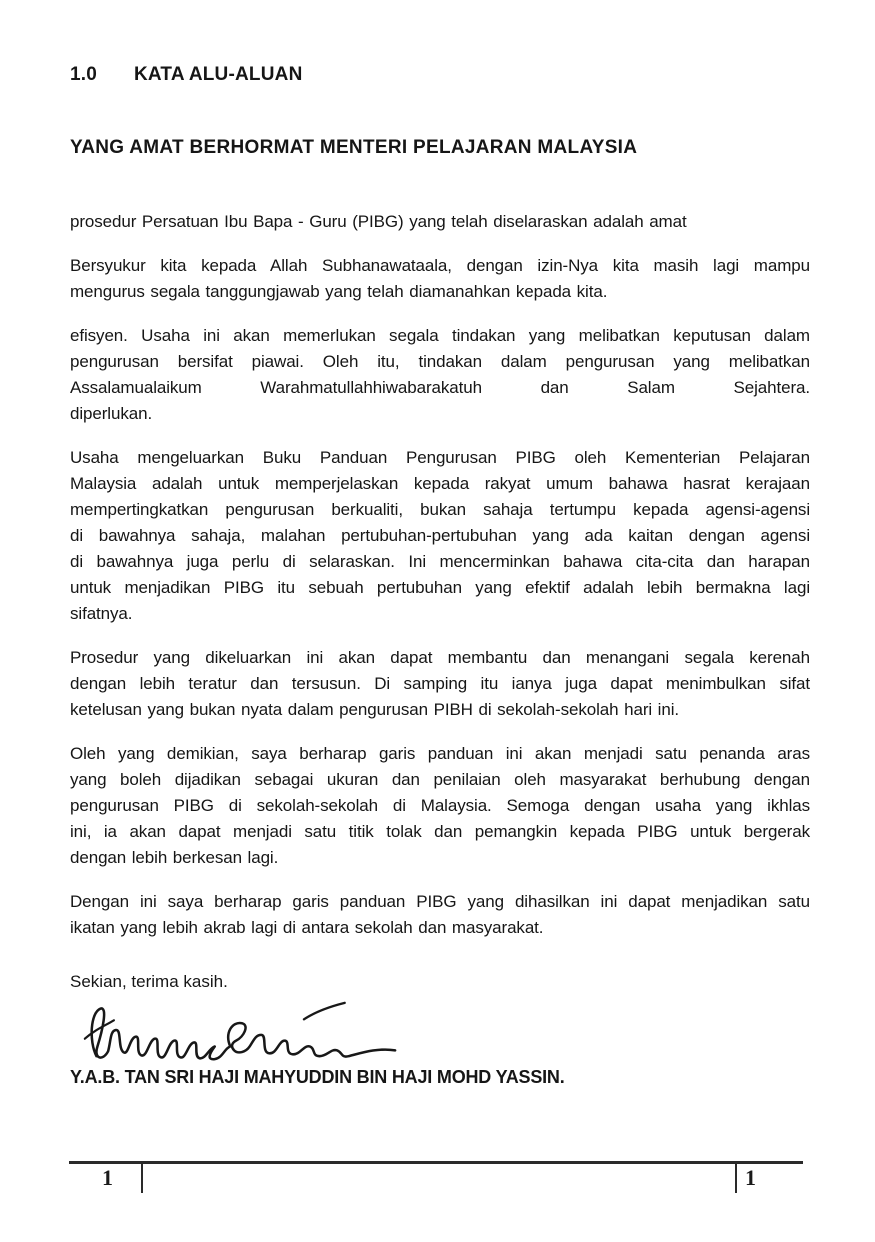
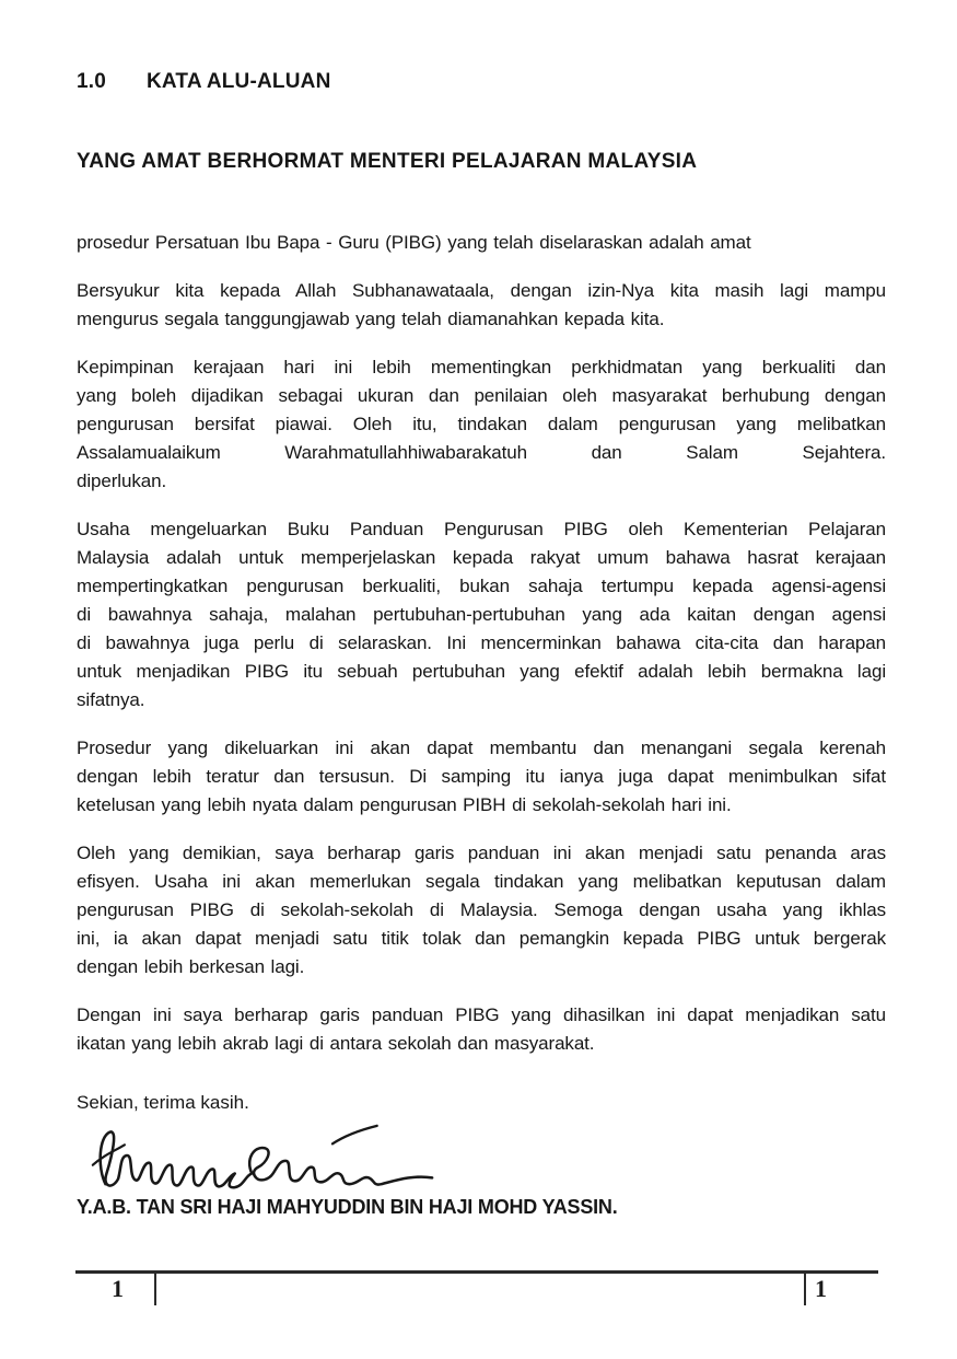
  1.0
  KATA ALU-ALUAN
  YANG AMAT BERHORMAT MENTERI PELAJARAN MALAYSIA
  prosedur Persatuan Ibu Bapa - Guru (PIBG) yang telah diselaraskan adalah amat
  Bersyukur kita kepada Allah Subhanawataala, dengan izin-Nya kita masih lagi mampu
  mengurus segala tanggungjawab yang telah diamanahkan kepada kita.
+ Kepimpinan kerajaan hari ini lebih mementingkan perkhidmatan yang berkualiti dan
- efisyen. Usaha ini akan memerlukan segala tindakan yang melibatkan keputusan dalam
+ yang boleh dijadikan sebagai ukuran dan penilaian oleh masyarakat berhubung dengan
  pengurusan bersifat piawai. Oleh itu, tindakan dalam pengurusan yang melibatkan
  Assalamualaikum Warahmatullahhiwabarakatuh dan Salam Sejahtera.
  diperlukan.
  Usaha mengeluarkan Buku Panduan Pengurusan PIBG oleh Kementerian Pelajaran
  Malaysia adalah untuk memperjelaskan kepada rakyat umum bahawa hasrat kerajaan
  mempertingkatkan pengurusan berkualiti, bukan sahaja tertumpu kepada agensi-agensi
  di bawahnya sahaja, malahan pertubuhan-pertubuhan yang ada kaitan dengan agensi
  di bawahnya juga perlu di selaraskan. Ini mencerminkan bahawa cita-cita dan harapan
  untuk menjadikan PIBG itu sebuah pertubuhan yang efektif adalah lebih bermakna lagi
  sifatnya.
  Prosedur yang dikeluarkan ini akan dapat membantu dan menangani segala kerenah
  dengan lebih teratur dan tersusun. Di samping itu ianya juga dapat menimbulkan sifat
- ketelusan yang bukan nyata dalam pengurusan PIBH di sekolah-sekolah hari ini.
+ ketelusan yang lebih nyata dalam pengurusan PIBH di sekolah-sekolah hari ini.
  Oleh yang demikian, saya berharap garis panduan ini akan menjadi satu penanda aras
- yang boleh dijadikan sebagai ukuran dan penilaian oleh masyarakat berhubung dengan
+ efisyen. Usaha ini akan memerlukan segala tindakan yang melibatkan keputusan dalam
  pengurusan PIBG di sekolah-sekolah di Malaysia. Semoga dengan usaha yang ikhlas
  ini, ia akan dapat menjadi satu titik tolak dan pemangkin kepada PIBG untuk bergerak
  dengan lebih berkesan lagi.
  Dengan ini saya berharap garis panduan PIBG yang dihasilkan ini dapat menjadikan satu
  ikatan yang lebih akrab lagi di antara sekolah dan masyarakat.
  Sekian, terima kasih.
  Y.A.B. TAN SRI HAJI MAHYUDDIN BIN HAJI MOHD YASSIN.
  1
  1
